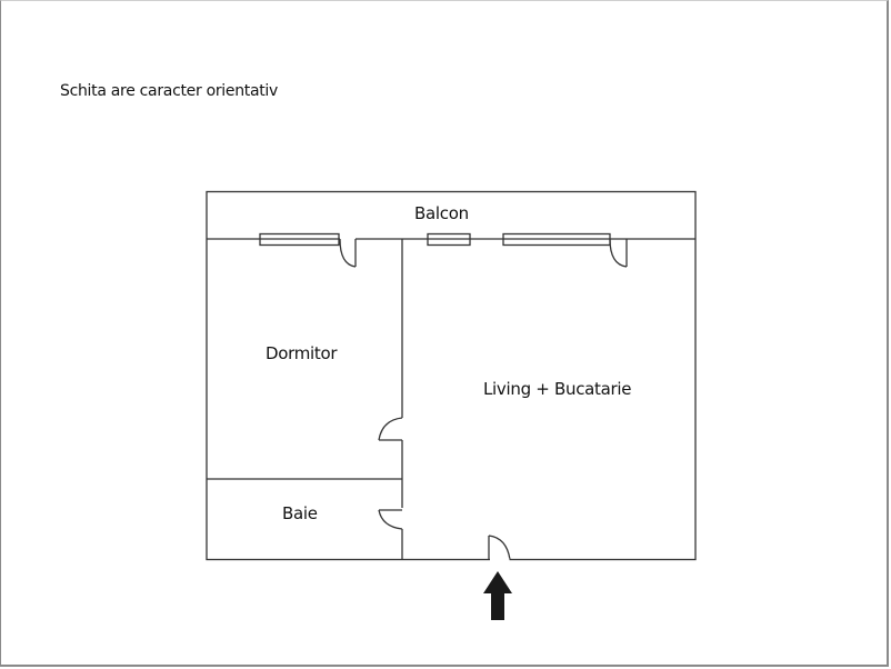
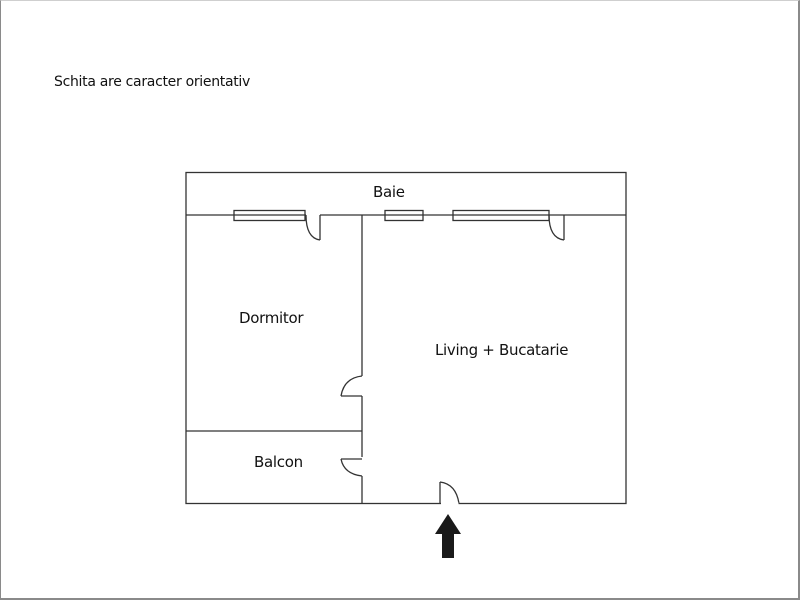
  Schita are caracter orientativ
- Balcon
+ Baie
  Dormitor
  Living + Bucatarie
- Baie
+ Balcon
